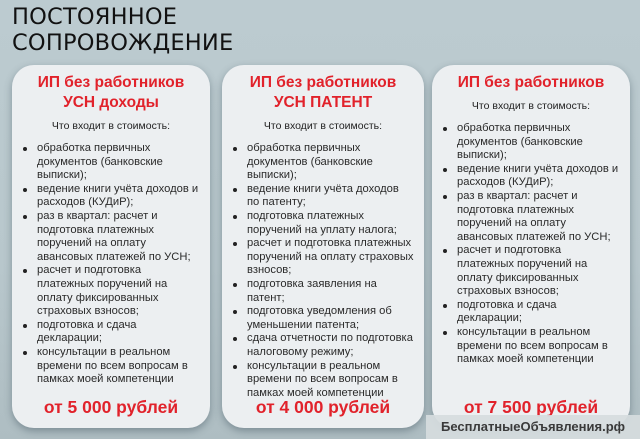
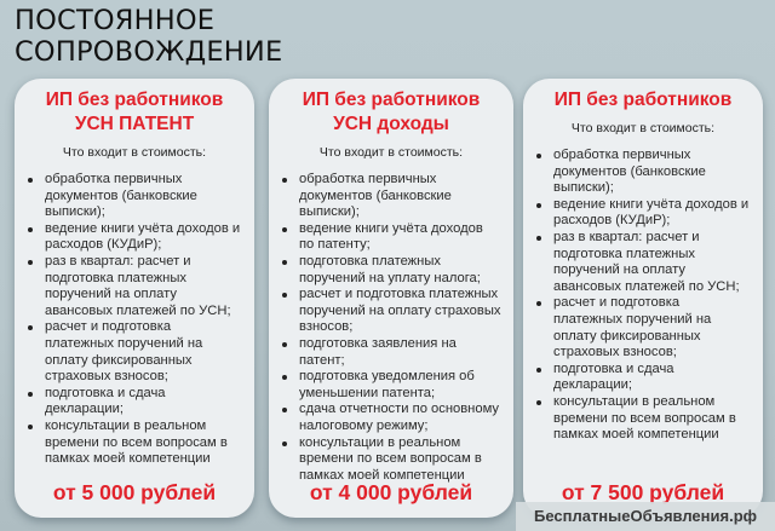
  ПОСТОЯННОЕ
  СОПРОВОЖДЕНИЕ
  ИП без работников
- УСН доходы
+ УСН ПАТЕНТ
  Что входит в стоимость:
  обработка первичных документов (банковские выписки);
  ведение книги учёта доходов и расходов (КУДиР);
  раз в квартал: расчет и подготовка платежных поручений на оплату авансовых платежей по УСН;
  расчет и подготовка платежных поручений на оплату фиксированных страховых взносов;
  подготовка и сдача декларации;
  консультации в реальном времени по всем вопросам в памках моей компетенции
  от 5 000 рублей
  ИП без работников
- УСН ПАТЕНТ
+ УСН доходы
  Что входит в стоимость:
  обработка первичных документов (банковские выписки);
  ведение книги учёта доходов по патенту;
  подготовка платежных поручений на уплату налога;
  расчет и подготовка платежных поручений на оплату страховых взносов;
  подготовка заявления на патент;
  подготовка уведомления об уменьшении патента;
- сдача отчетности по подготовка налоговому режиму;
+ сдача отчетности по основному налоговому режиму;
  консультации в реальном времени по всем вопросам в памках моей компетенции
  от 4 000 рублей
  ИП без работников
  Что входит в стоимость:
  обработка первичных документов (банковские выписки);
  ведение книги учёта доходов и расходов (КУДиР);
  раз в квартал: расчет и подготовка платежных поручений на оплату авансовых платежей по УСН;
  расчет и подготовка платежных поручений на оплату фиксированных страховых взносов;
  подготовка и сдача декларации;
  консультации в реальном времени по всем вопросам в памках моей компетенции
  от 7 500 рублей
  БесплатныеОбъявления.рф
